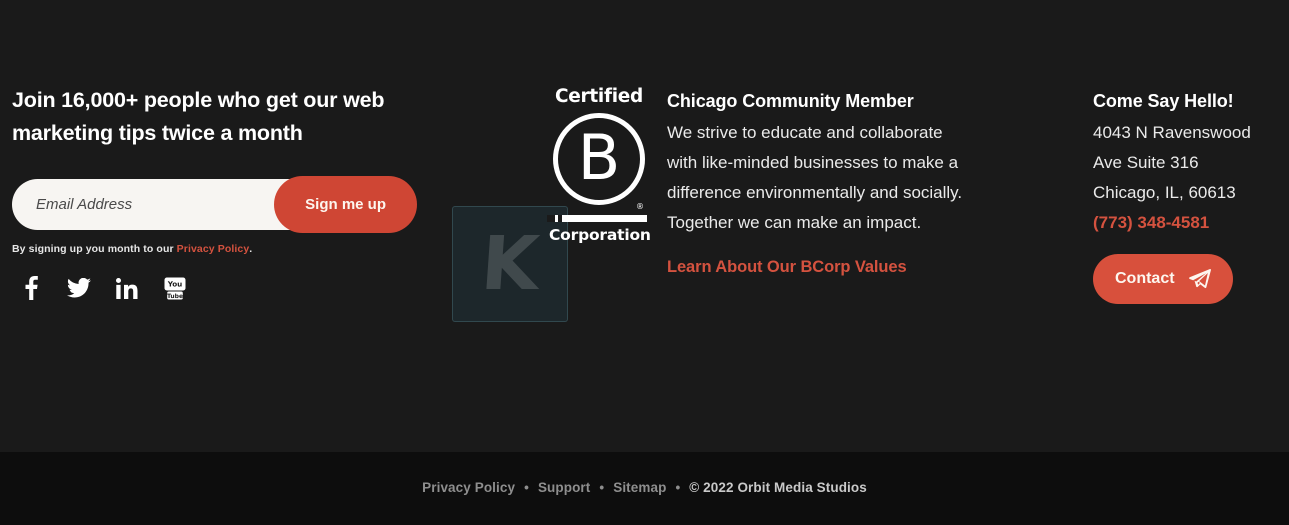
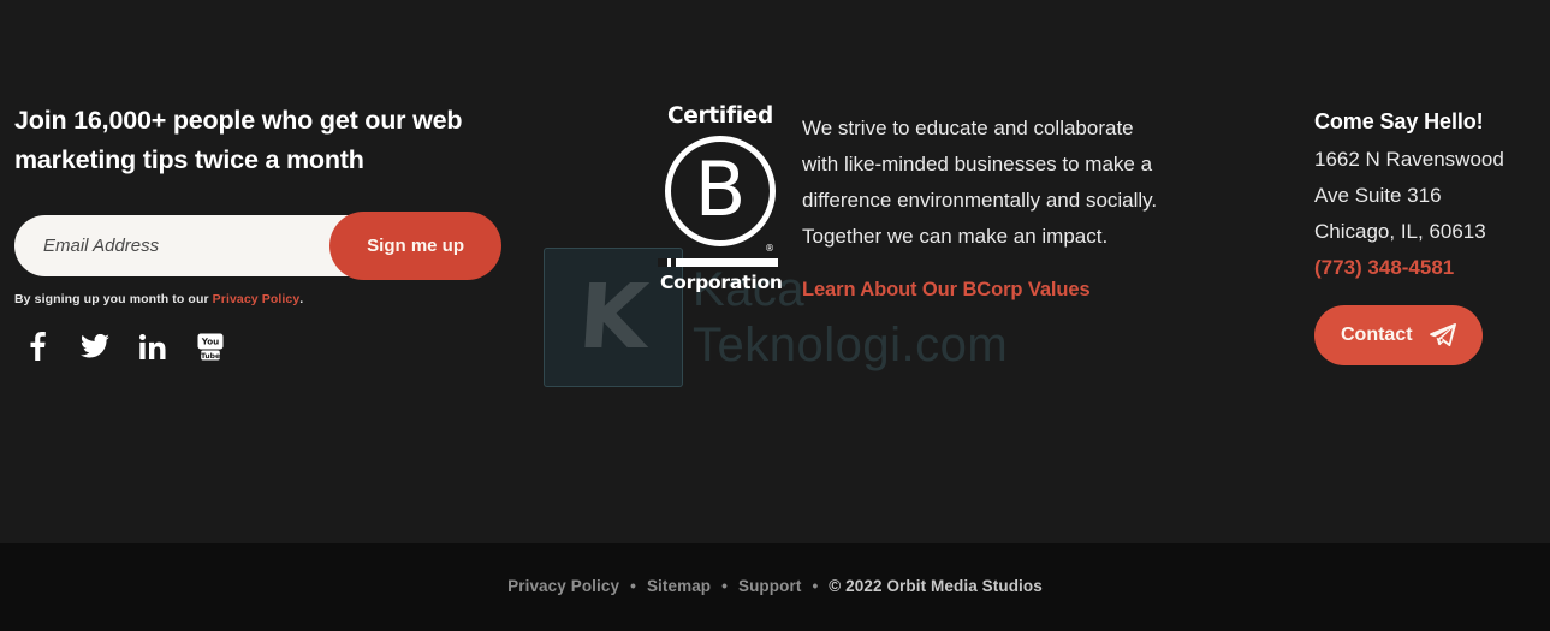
+ Kaca
+ Teknologi.com
  Join 16,000+ people who get our web marketing tips twice a month
  Email Address
  Sign me up
  By signing up you month to our Privacy Policy.
  You
  Certified
  B
  ®
  Corporation
- Chicago Community Member
  We strive to educate and collaborate with like-minded businesses to make a difference environmentally and socially. Together we can make an impact.
  Learn About Our BCorp Values
  Come Say Hello!
- 4043 N Ravenswood
+ 1662 N Ravenswood
  Ave Suite 316
  Chicago, IL, 60613
  (773) 348-4581
  Contact
  Privacy Policy
  •
- Support
+ Sitemap
  •
- Sitemap
+ Support
  •
  © 2022 Orbit Media Studios
